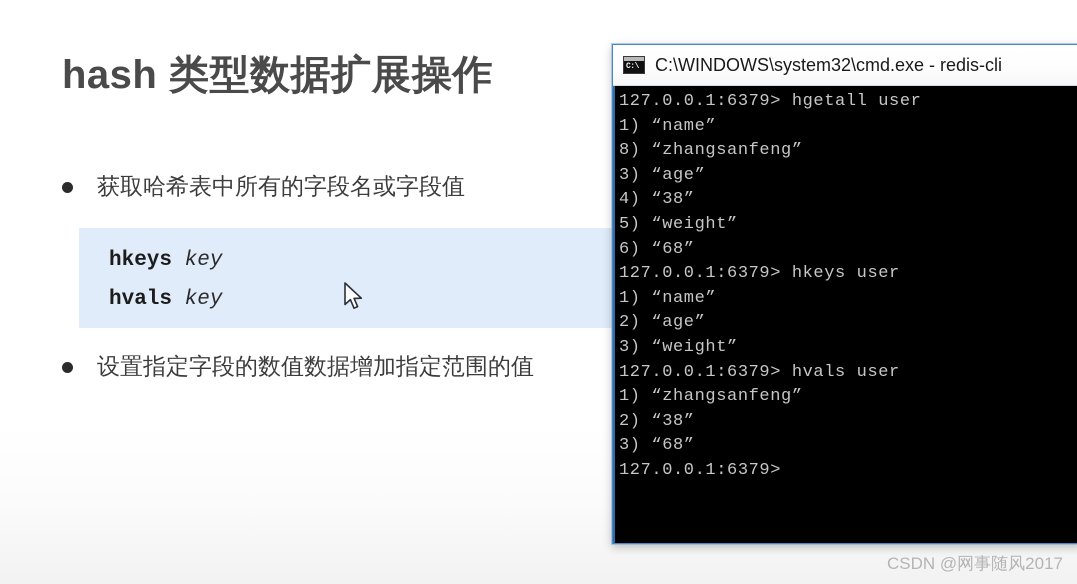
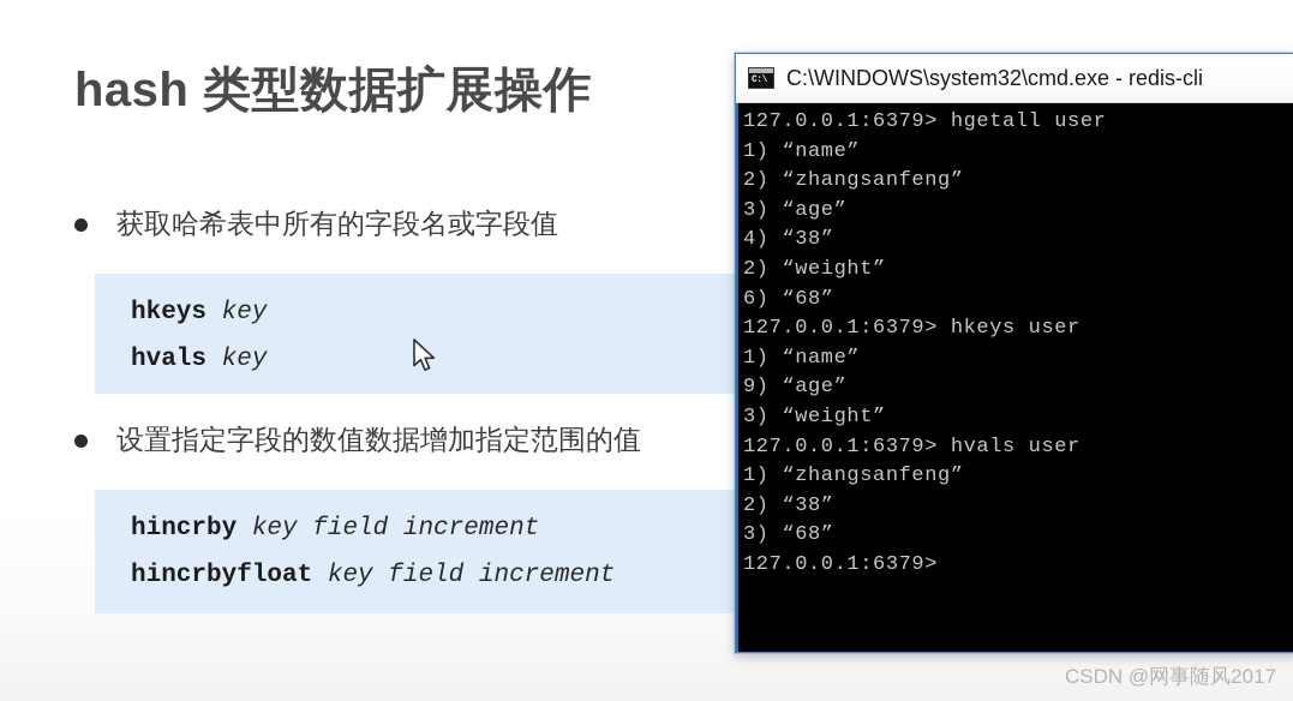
  hash 类型数据扩展操作
  获取哈希表中所有的字段名或字段值
  hkeys key
  hvals key
  设置指定字段的数值数据增加指定范围的值
+ hincrby key field increment
+ hincrbyfloat key field increment
  C:\
  C:\WINDOWS\system32\cmd.exe - redis-cli
  127.0.0.1:6379> hgetall user
  1) “name”
- 8) “zhangsanfeng”
+ 2) “zhangsanfeng”
  3) “age”
  4) “38”
- 5) “weight”
+ 2) “weight”
  6) “68”
  127.0.0.1:6379> hkeys user
  1) “name”
- 2) “age”
+ 9) “age”
  3) “weight”
  127.0.0.1:6379> hvals user
  1) “zhangsanfeng”
  2) “38”
  3) “68”
  127.0.0.1:6379>
  CSDN @网事随风2017
